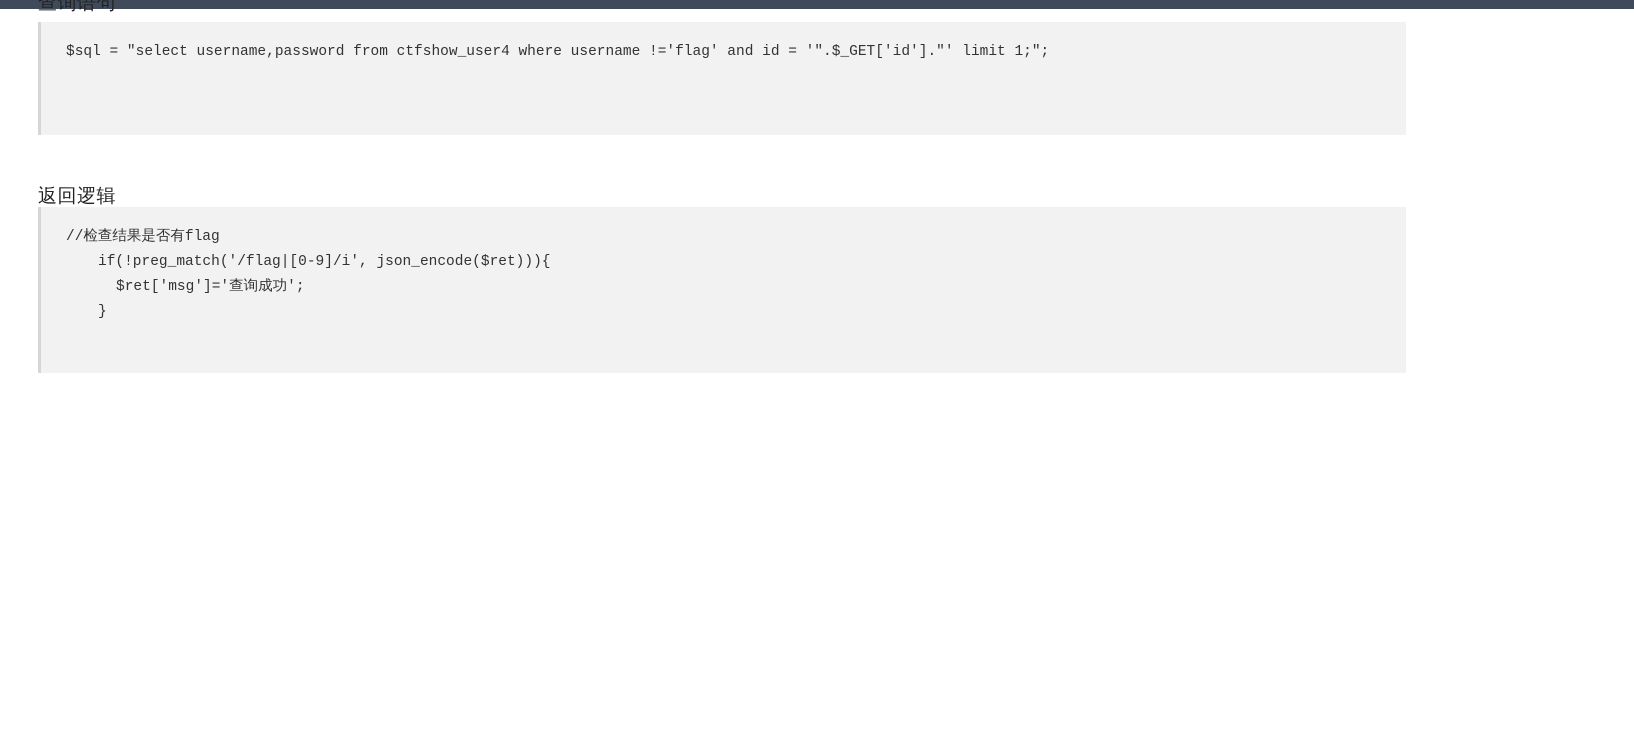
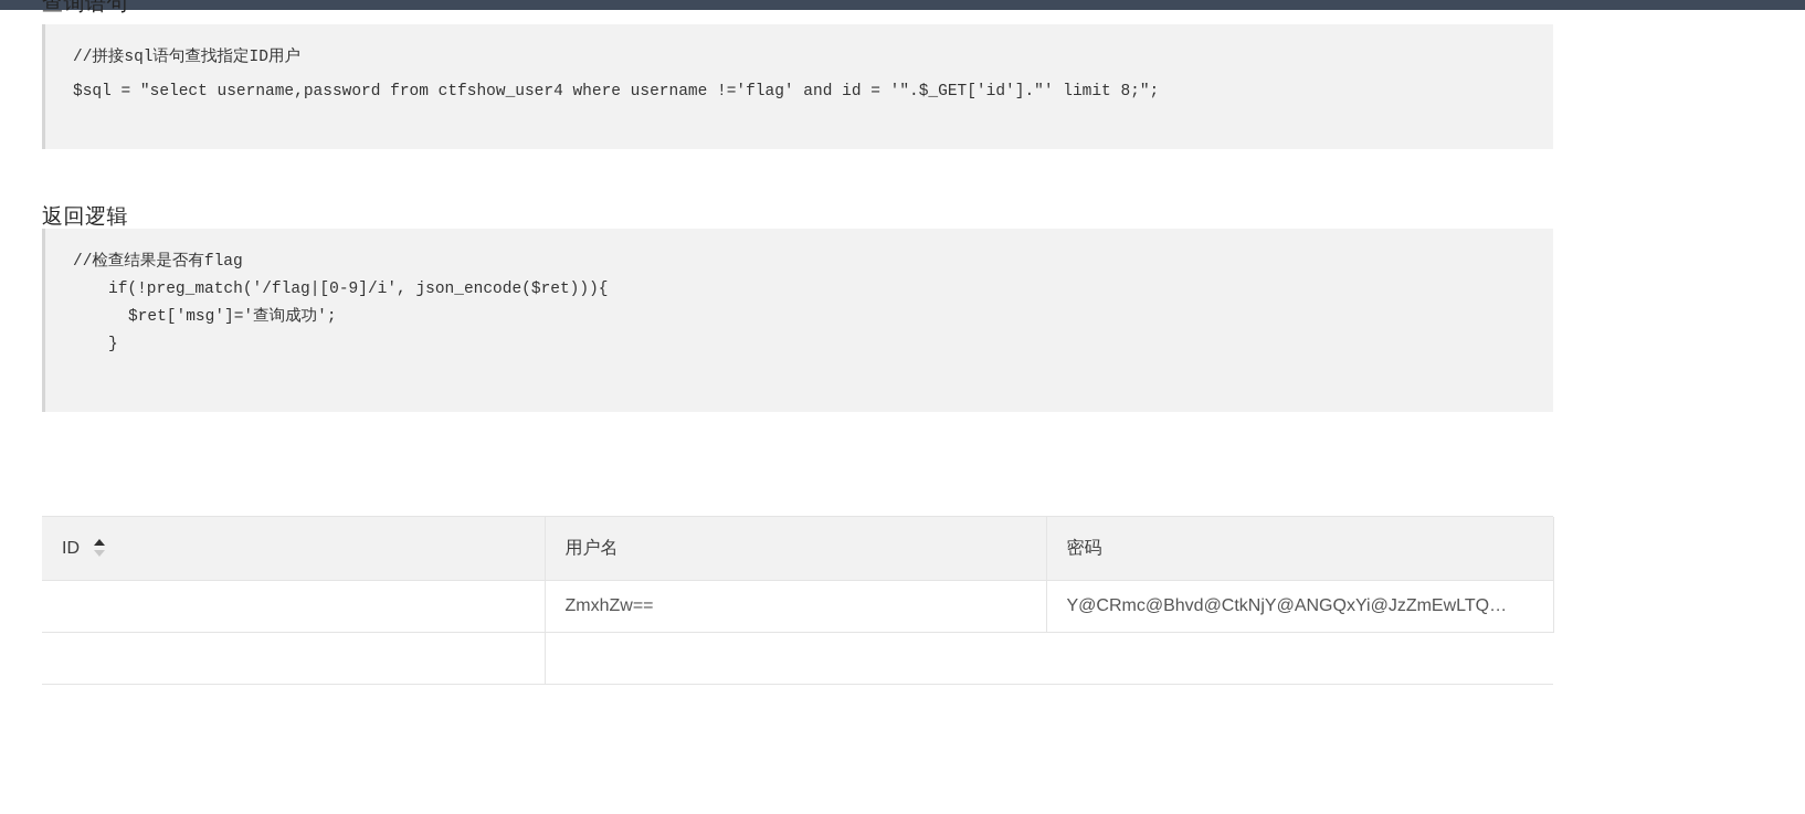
  查询语句
+ //拼接sql语句查找指定ID用户
- $sql = "select username,password from ctfshow_user4 where username !='flag' and id = '".$_GET['id']."' limit 1;";
+ $sql = "select username,password from ctfshow_user4 where username !='flag' and id = '".$_GET['id']."' limit 8;";
  返回逻辑
  //检查结果是否有flag
  if(!preg_match('/flag|[0-9]/i', json_encode($ret))){
  $ret['msg']='查询成功';
  }
+ ID	用户名	密码
+ 	ZmxhZw==	Y@CRmc@Bhvd@CtkNjY@ANGQxYi@JzZmEwLTQ…
